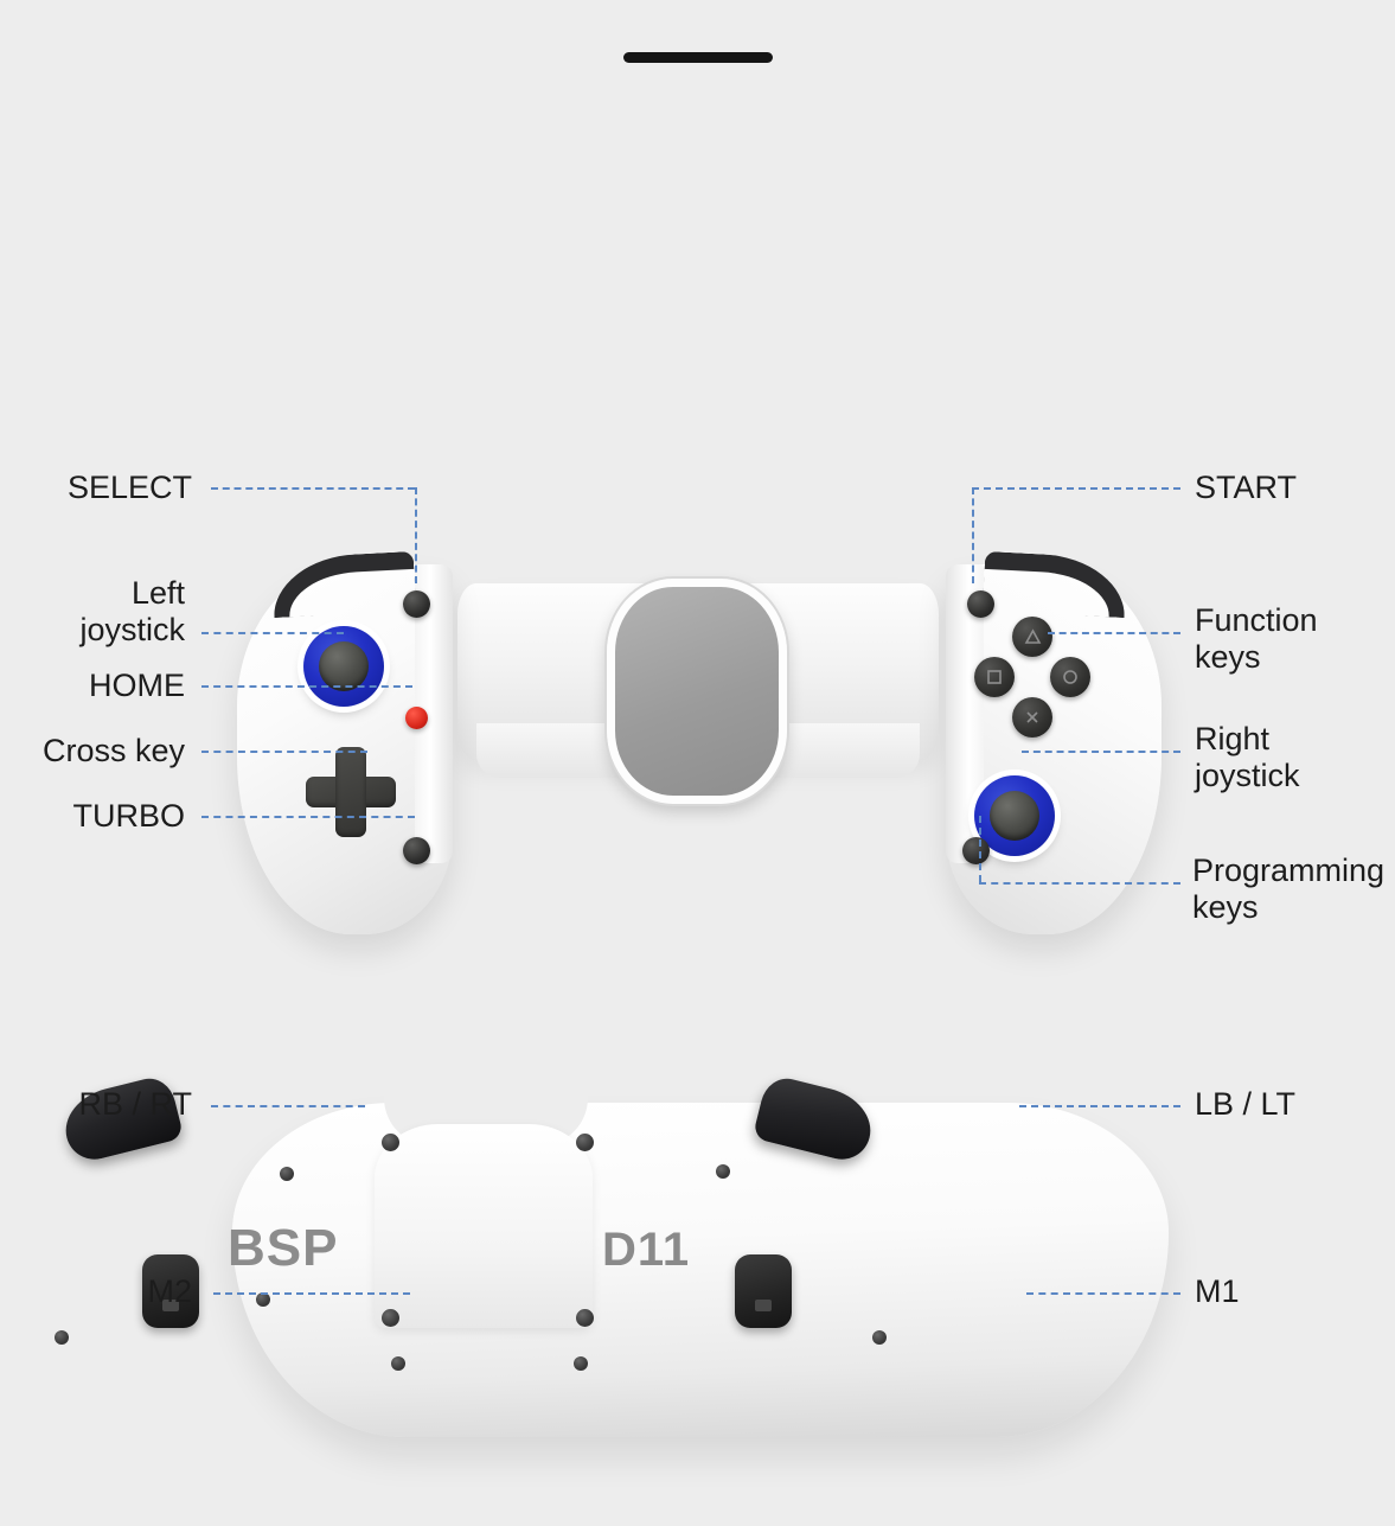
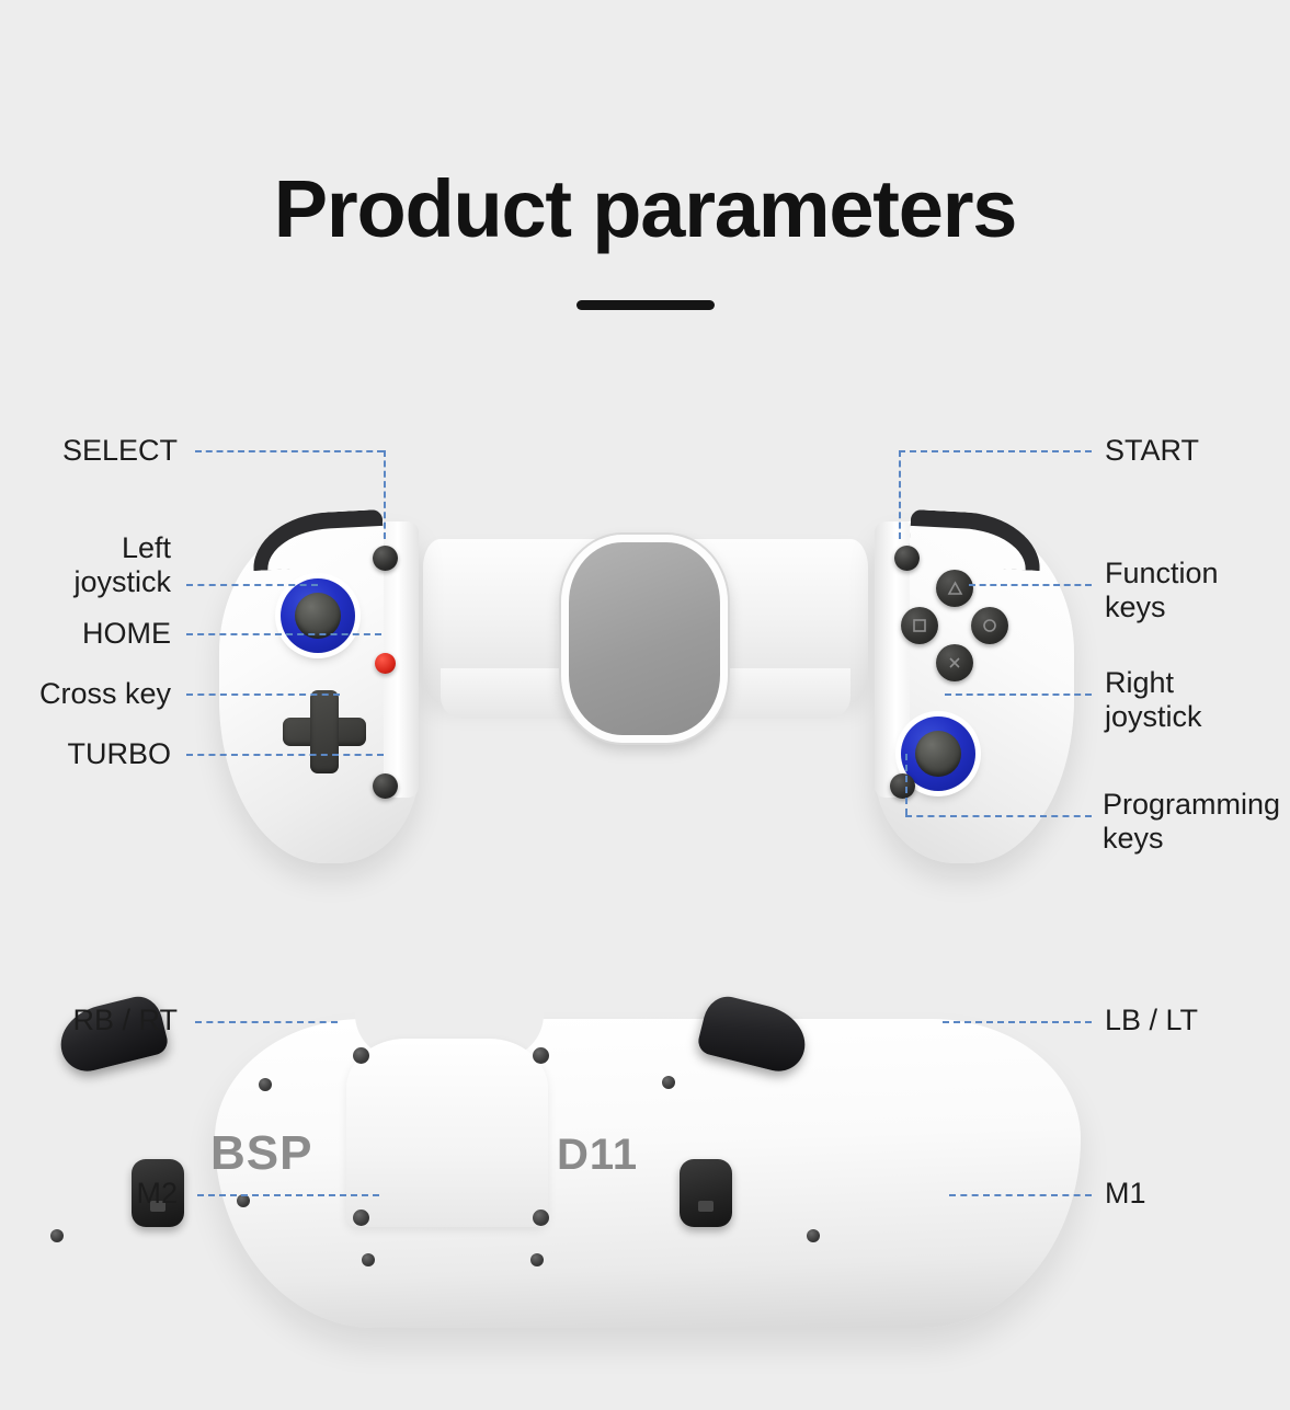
+ Product parameters
  SELECT
  Left
  joystick
  HOME
  Cross key
  TURBO
  START
  Function
  keys
  Right
  joystick
  Programming
  keys
  BSP
  D11
  RB / RT
  M2
  LB / LT
  M1
